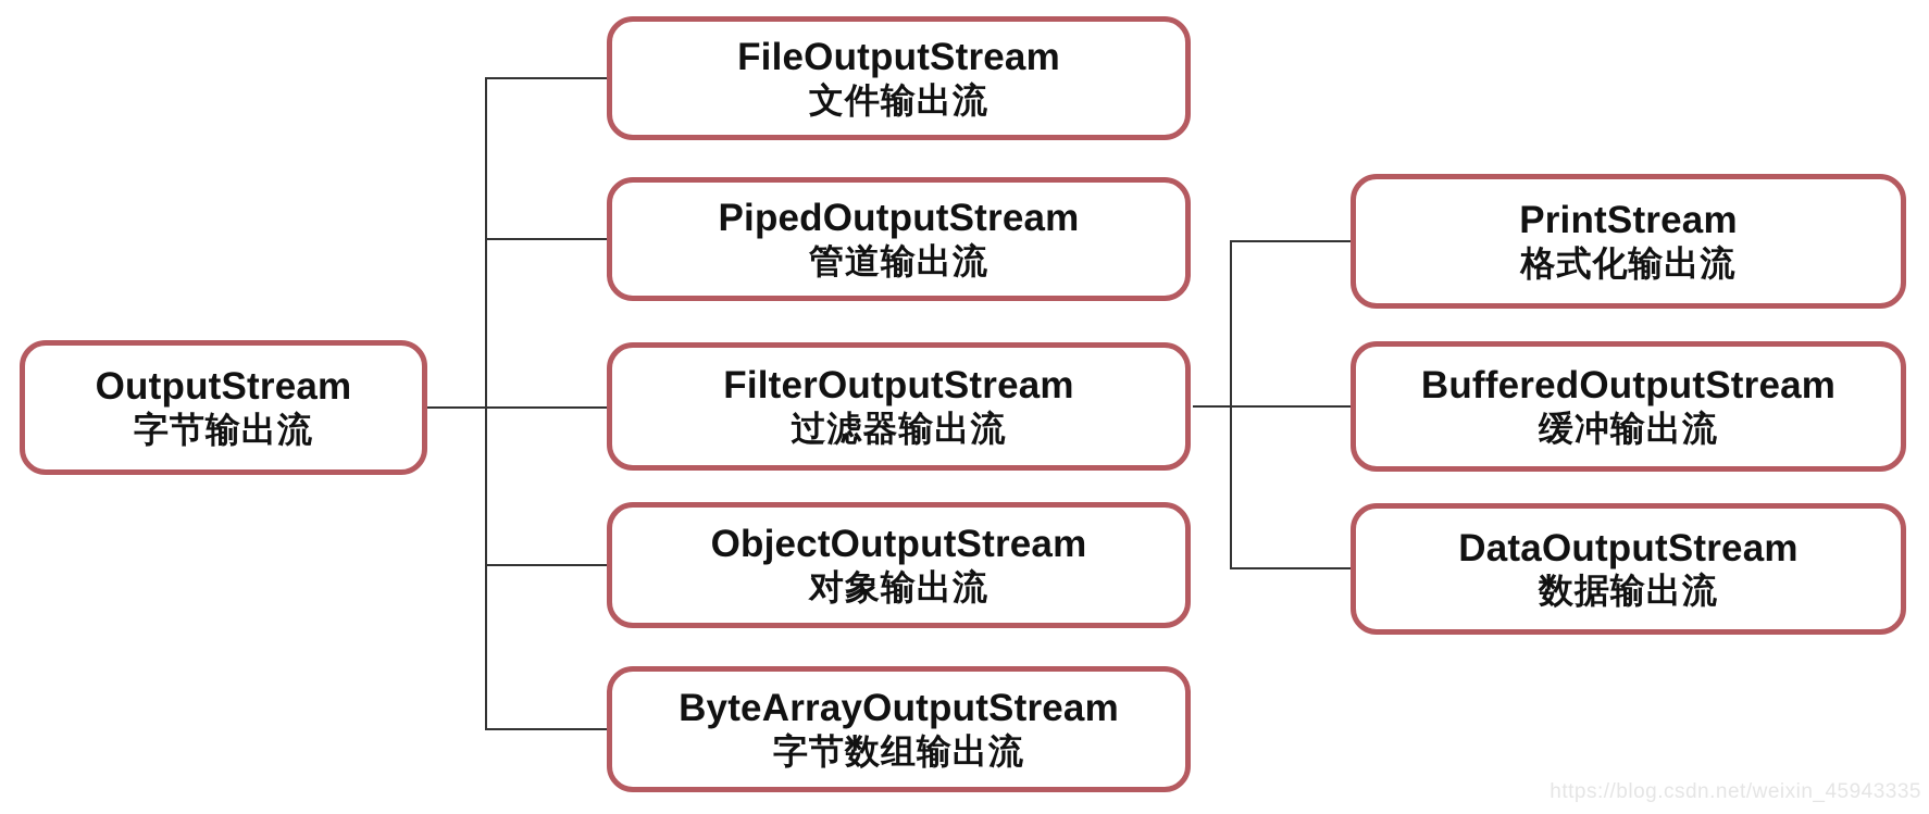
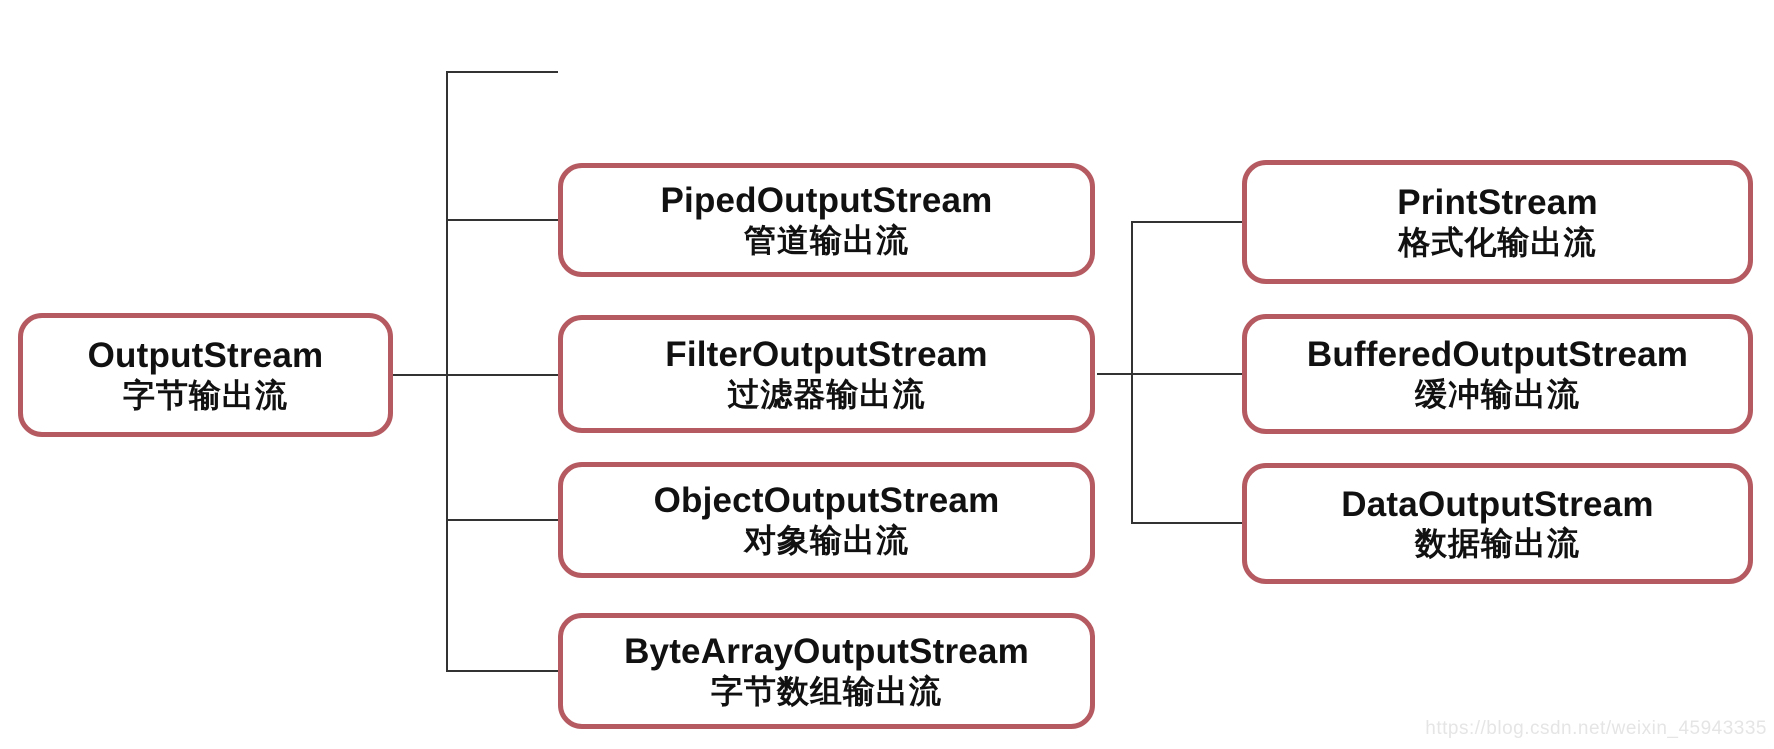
  OutputStream
  字节输出流
- FileOutputStream
- 文件输出流
  PipedOutputStream
  管道输出流
  FilterOutputStream
  过滤器输出流
  ObjectOutputStream
  对象输出流
  ByteArrayOutputStream
  字节数组输出流
  PrintStream
  格式化输出流
  BufferedOutputStream
  缓冲输出流
  DataOutputStream
  数据输出流
  https://blog.csdn.net/weixin_45943335
